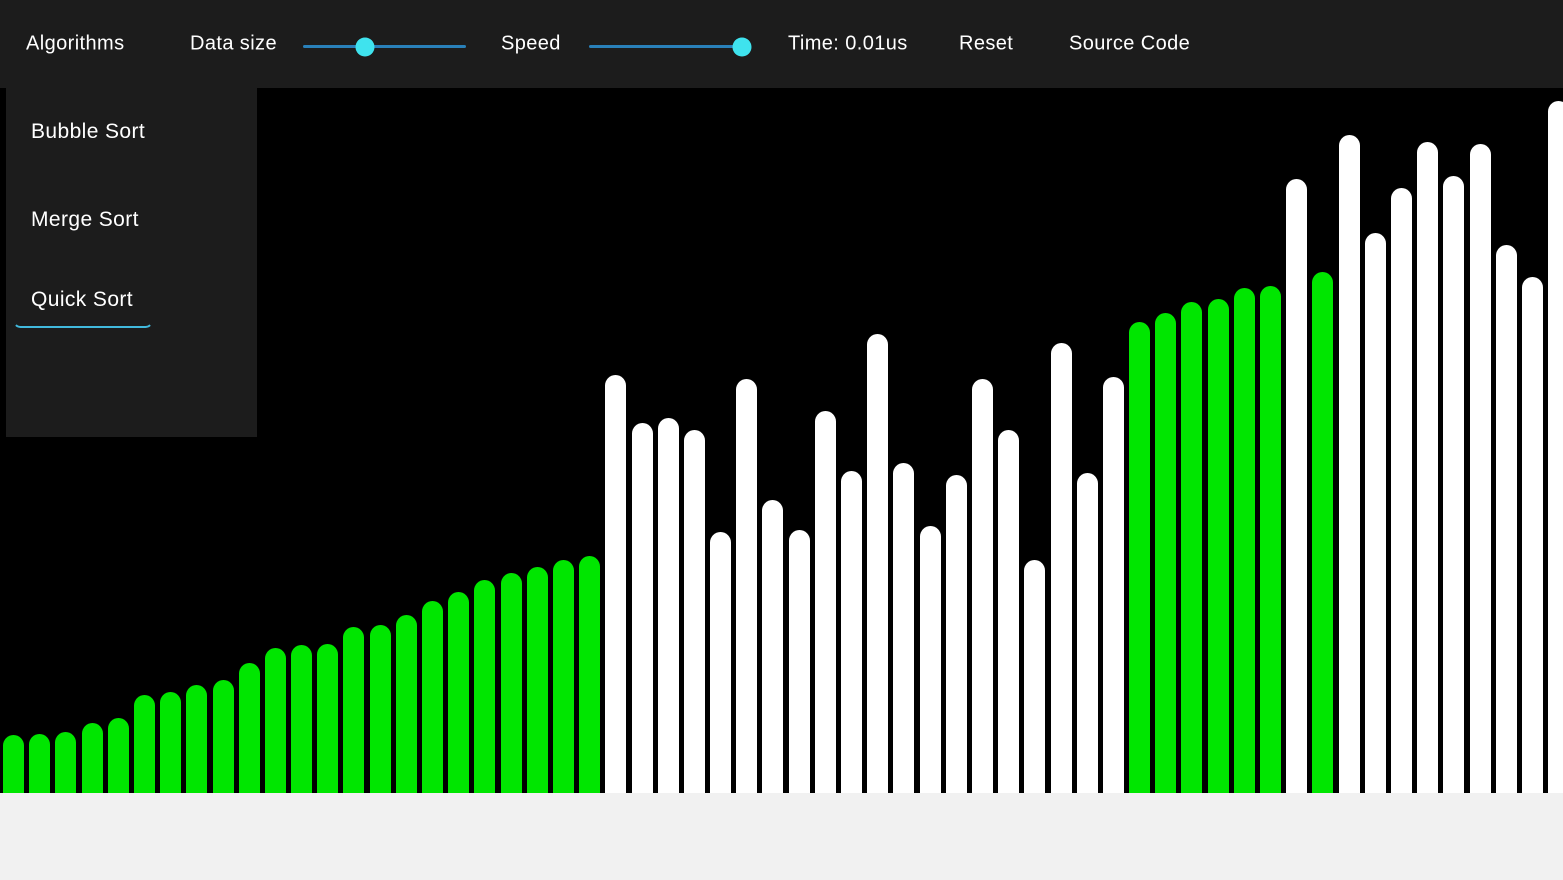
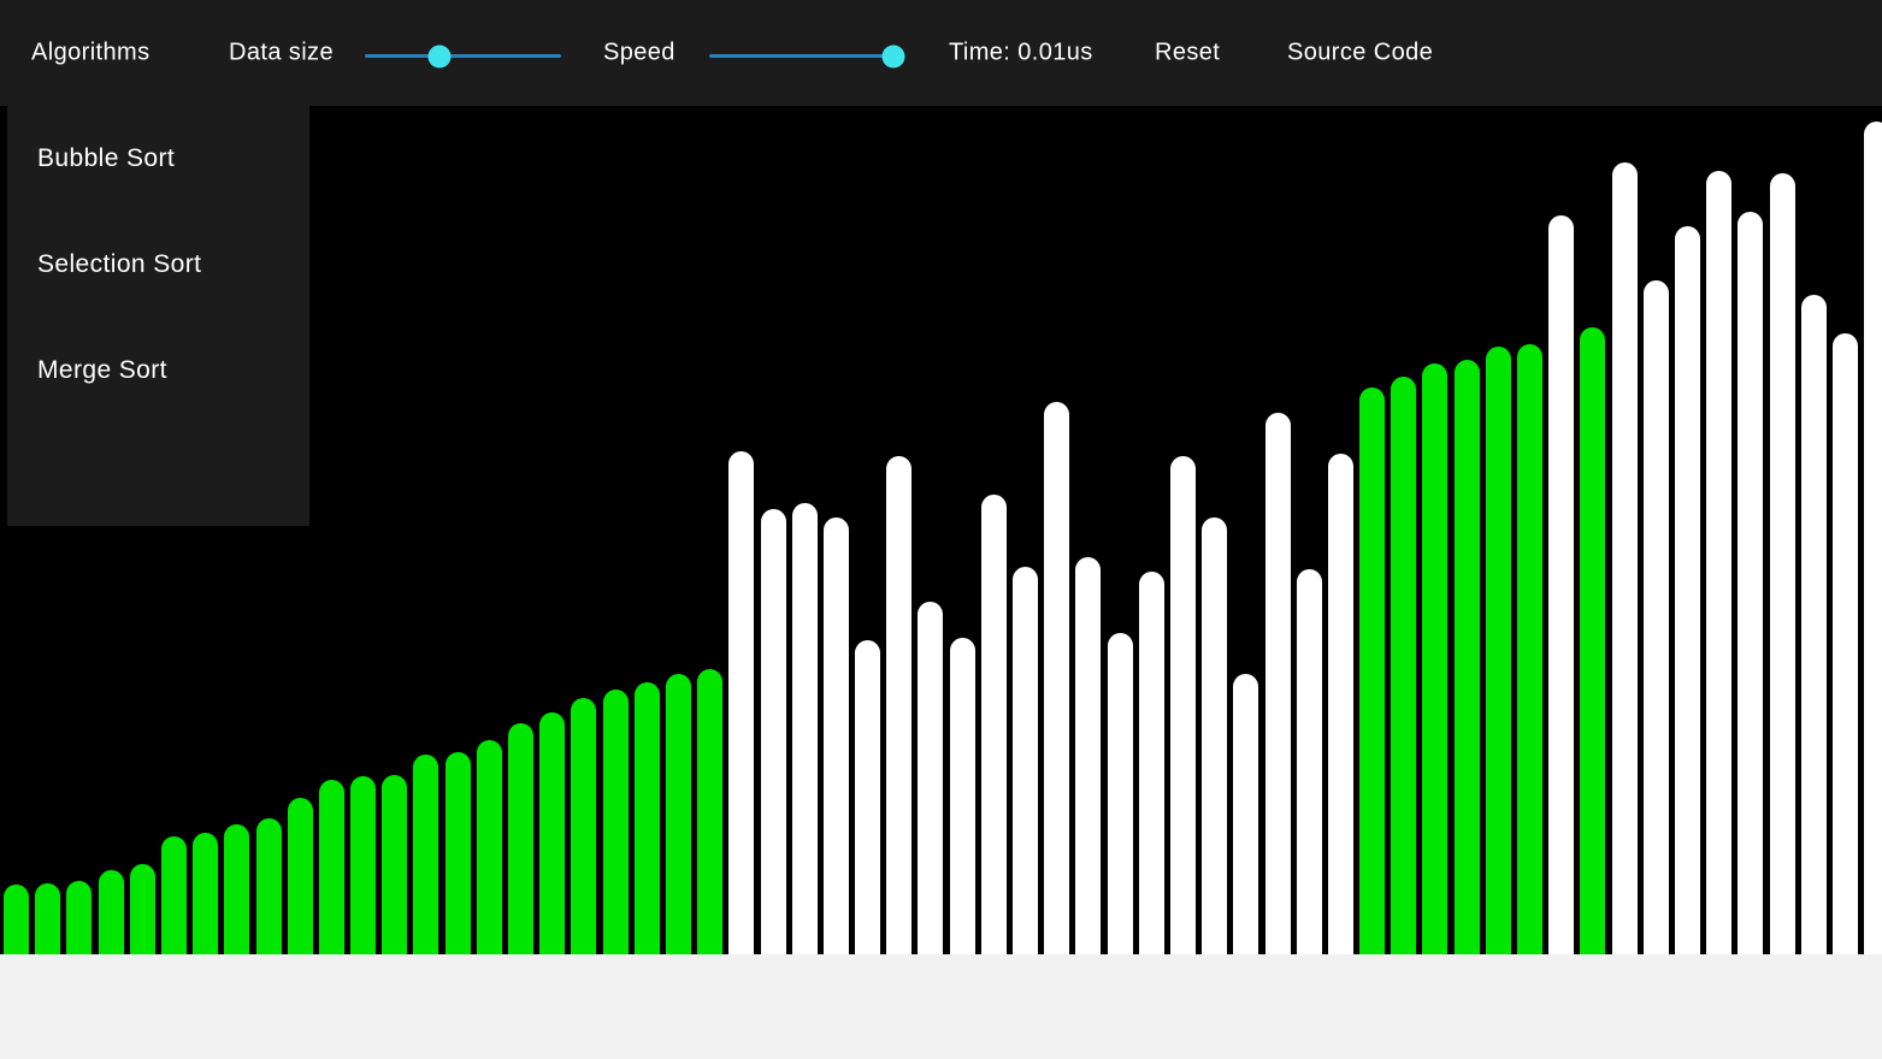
  Algorithms
  Data size
  Speed
  Time: 0.01us
  Reset
  Source Code
  Bubble Sort
+ Selection Sort
  Merge Sort
- Quick Sort
